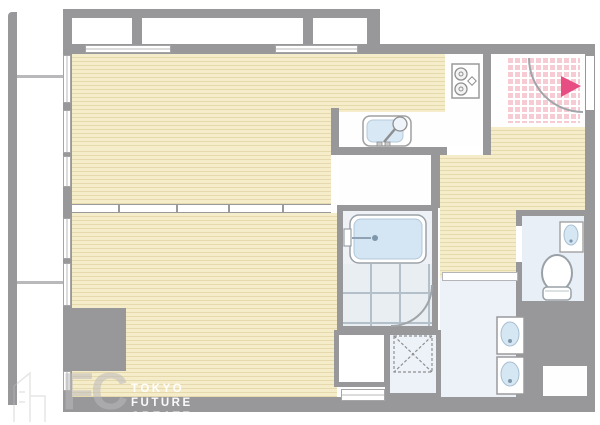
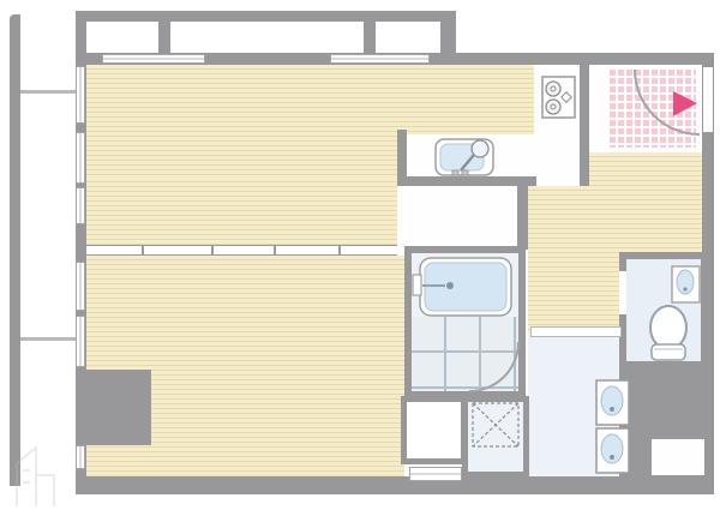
- FC
- TOKYO
- FUTURE
- CREATE
